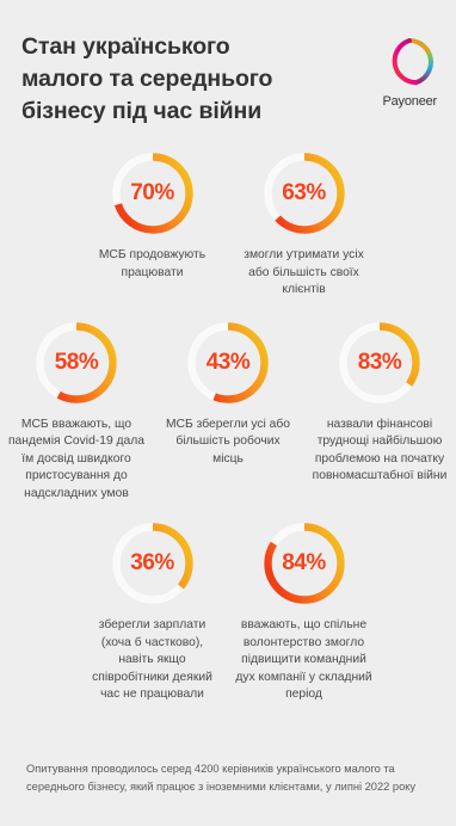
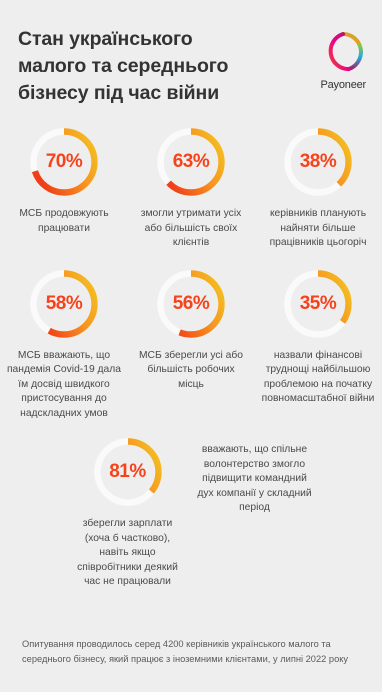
  Стан українського
  малого та середнього
  бізнесу під час війни
  Payoneer
  70%
  МСБ продовжують працювати
  63%
  змогли утримати усіх або більшість своїх клієнтів
+ 38%
+ керівників планують найняти більше працівників цьогоріч
  58%
  МСБ вважають, що пандемія Covid-19 дала їм досвід швидкого пристосування до надскладних умов
- 43%
+ 56%
  МСБ зберегли усі або більшість робочих місць
- 83%
+ 35%
  назвали фінансові труднощі найбільшою проблемою на початку повномасштабної війни
- 36%
+ 81%
  зберегли зарплати (хоча б частково), навіть якщо співробітники деякий час не працювали
- 84%
  вважають, що спільне волонтерство змогло підвищити командний дух компанії у складний період
  Опитування проводилось серед 4200 керівників українського малого та середнього бізнесу, який працює з іноземними клієнтами, у липні 2022 року
